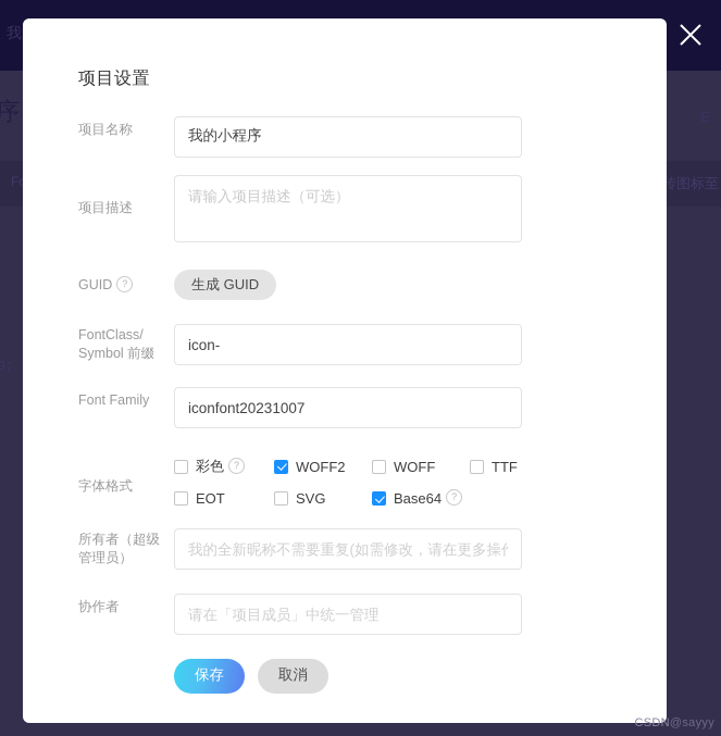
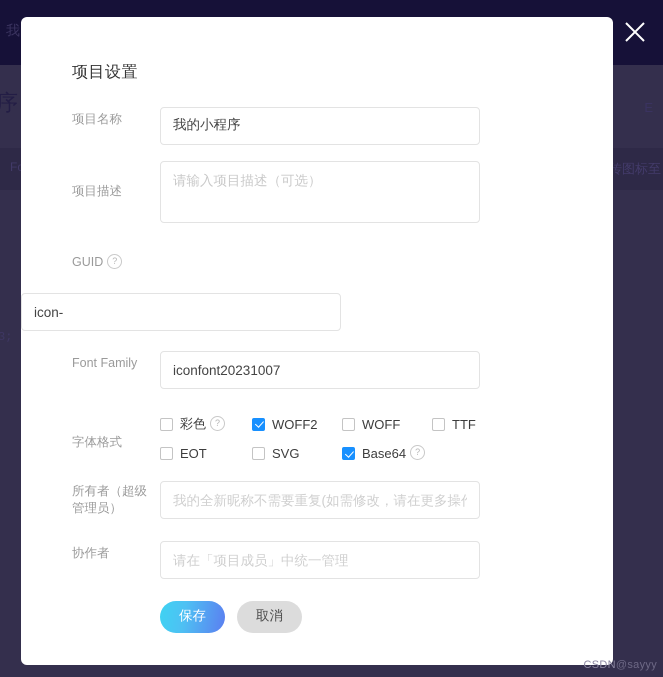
  传图标至
  项目设置
  项目名称
  我的小程序
  项目描述
  请输入项目描述（可选）
  GUID ?
- 生成 GUID
- FontClass/
- Symbol 前缀
  icon-
  Font Family
  iconfont20231007
  字体格式
  彩色
  ?
  WOFF2
  WOFF
  TTF
  EOT
  SVG
  Base64
  ?
  所有者（超级
  管理员）
  我的全新昵称不需要重复(如需修改，请在更多操
  协作者
  请在「项目成员」中统一管理
  保存
  取消
  CSDN@sayyy
